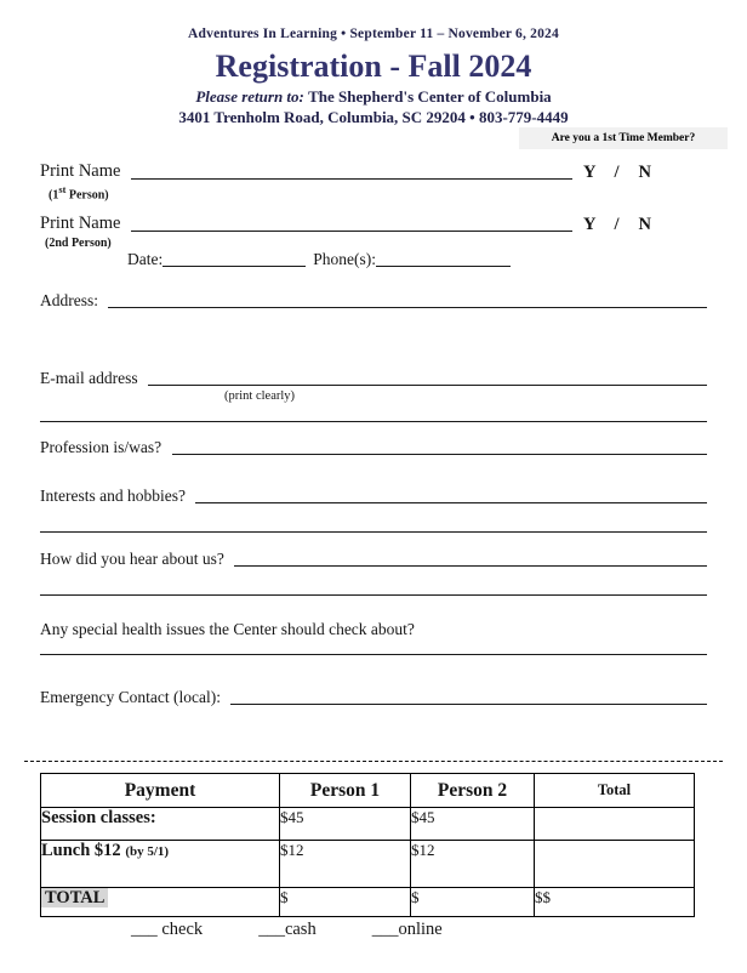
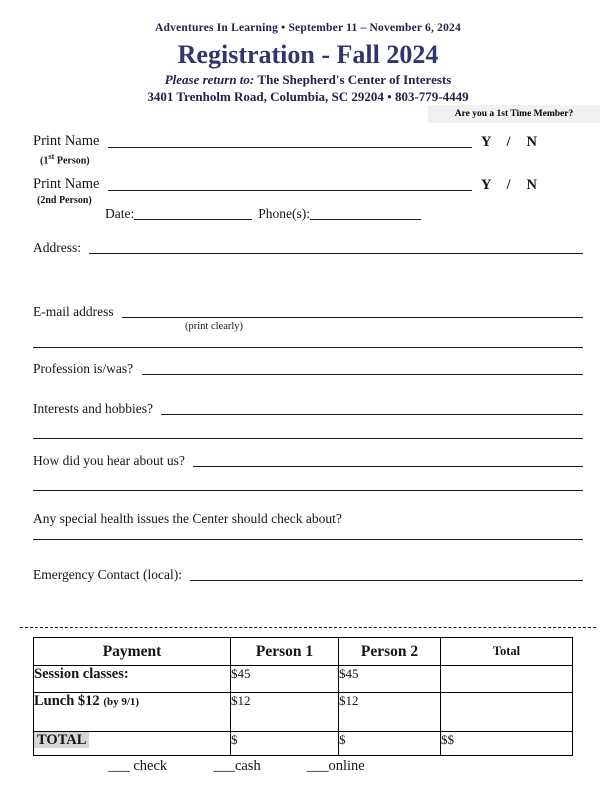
  Adventures In Learning • September 11 – November 6, 2024
  Registration - Fall 2024
- Please return to: The Shepherd's Center of Columbia
+ Please return to: The Shepherd's Center of Interests
  3401 Trenholm Road, Columbia, SC 29204 • 803-779-4449
  Are you a 1st Time Member?
  Print Name
  Y
  /
  N
  (1st Person)
  Print Name
  Y
  /
  N
  (2nd Person)
  Date:
  Phone(s):
  Address:
  E-mail address
  (print clearly)
  Profession is/was?
  Interests and hobbies?
  How did you hear about us?
  Any special health issues the Center should check about?
  Emergency Contact (local):
  Payment	Person 1	Person 2	Total
  Session classes:	$45	$45
- Lunch $12 (by 5/1)	$12	$12
+ Lunch $12 (by 9/1)	$12	$12
  TOTAL	$	$	$$
  ___ check
  ___cash
  ___online
